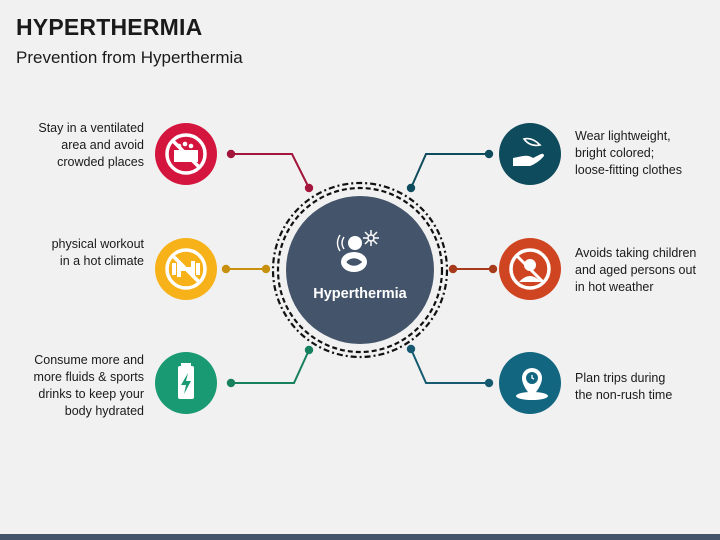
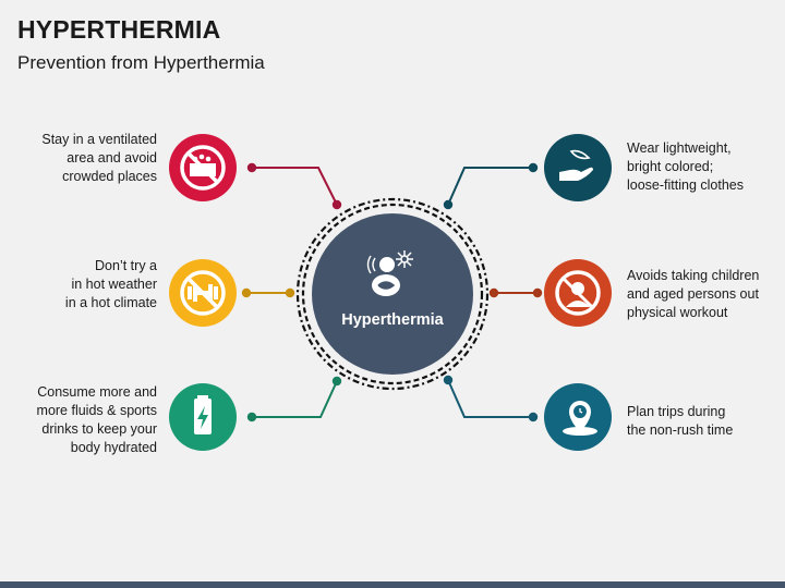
  HYPERTHERMIA
  Prevention from Hyperthermia
  Hyperthermia
  Stay in a ventilated
  area and avoid
  crowded places
+ Don’t try a
- physical workout
+ in hot weather
  in a hot climate
  Consume more and
  more fluids & sports
  drinks to keep your
  body hydrated
  Wear lightweight,
  bright colored;
  loose-fitting clothes
  Avoids taking children
  and aged persons out
- in hot weather
+ physical workout
  Plan trips during
  the non-rush time
